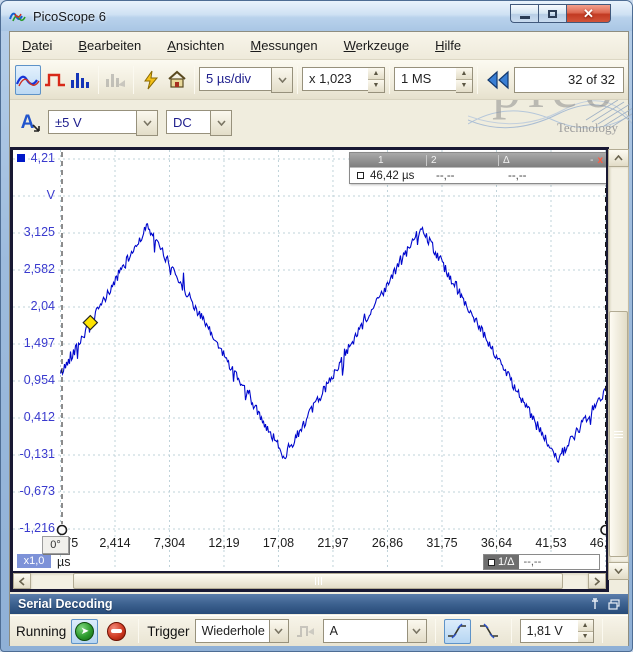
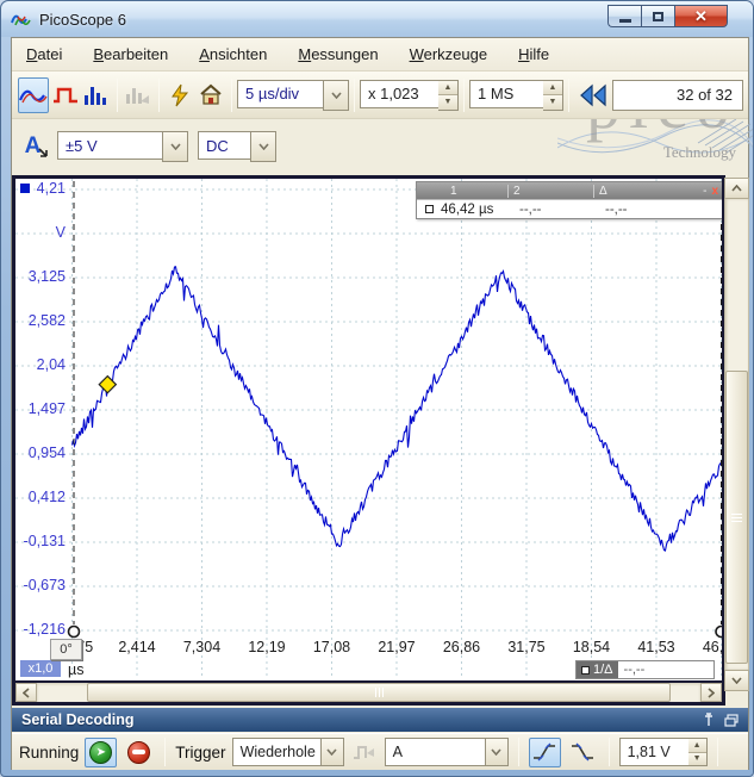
  PicoScope 6
  ✕
  Datei
  Bearbeiten
  Ansichten
  Messungen
  Werkzeuge
  Hilfe
  Technology
  5 µs/div
  x 1,023
  1 MS
  32 of 32
  A
  ±5 V
  DC
  x1,0
  0°
  1/Δ
  --,--
  1
  2
  Δ
  -
  x
  46,42 µs
  --,--
  --,--
  4,21
  3,125
  2,582
  2,04
  1,497
  0,954
  0,412
  -0,131
  -0,673
  -1,216
  V
  2,414
  7,304
  12,19
  17,08
  21,97
  26,86
  31,75
- 36,64
+ 18,54
  41,53
  µs
  Serial Decoding
  Running
  ➤
  Trigger
  Wiederhole
  A
  1,81 V
